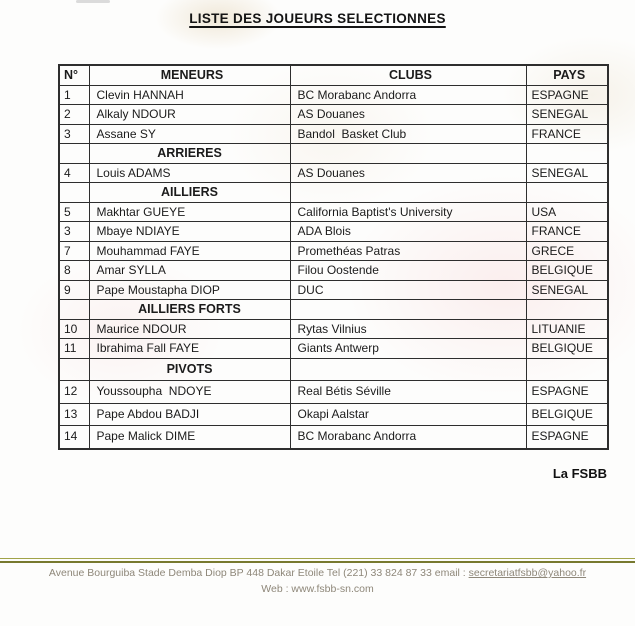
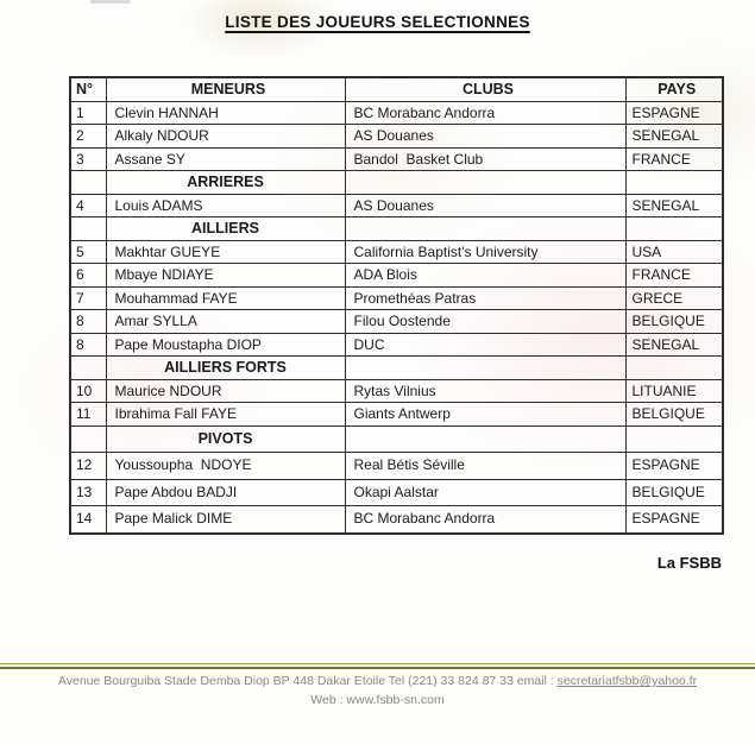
  LISTE DES JOUEURS SELECTIONNES
  N°	MENEURS	CLUBS	PAYS
  1	Clevin HANNAH	BC Morabanc Andorra	ESPAGNE
  2	Alkaly NDOUR	AS Douanes	SENEGAL
  3	Assane SY	Bandol Basket Club	FRANCE
  	ARRIERES
  4	Louis ADAMS	AS Douanes	SENEGAL
  	AILLIERS
  5	Makhtar GUEYE	California Baptist's University	USA
- 3	Mbaye NDIAYE	ADA Blois	FRANCE
+ 6	Mbaye NDIAYE	ADA Blois	FRANCE
  7	Mouhammad FAYE	Promethéas Patras	GRECE
  8	Amar SYLLA	Filou Oostende	BELGIQUE
- 9	Pape Moustapha DIOP	DUC	SENEGAL
+ 8	Pape Moustapha DIOP	DUC	SENEGAL
  	AILLIERS FORTS
  10	Maurice NDOUR	Rytas Vilnius	LITUANIE
  11	Ibrahima Fall FAYE	Giants Antwerp	BELGIQUE
  	PIVOTS
  12	Youssoupha NDOYE	Real Bétis Séville	ESPAGNE
  13	Pape Abdou BADJI	Okapi Aalstar	BELGIQUE
  14	Pape Malick DIME	BC Morabanc Andorra	ESPAGNE
  La FSBB
  Avenue Bourguiba Stade Demba Diop BP 448 Dakar Etoile Tel (221) 33 824 87 33 email : secretariatfsbb@yahoo.fr
  Web : www.fsbb-sn.com
